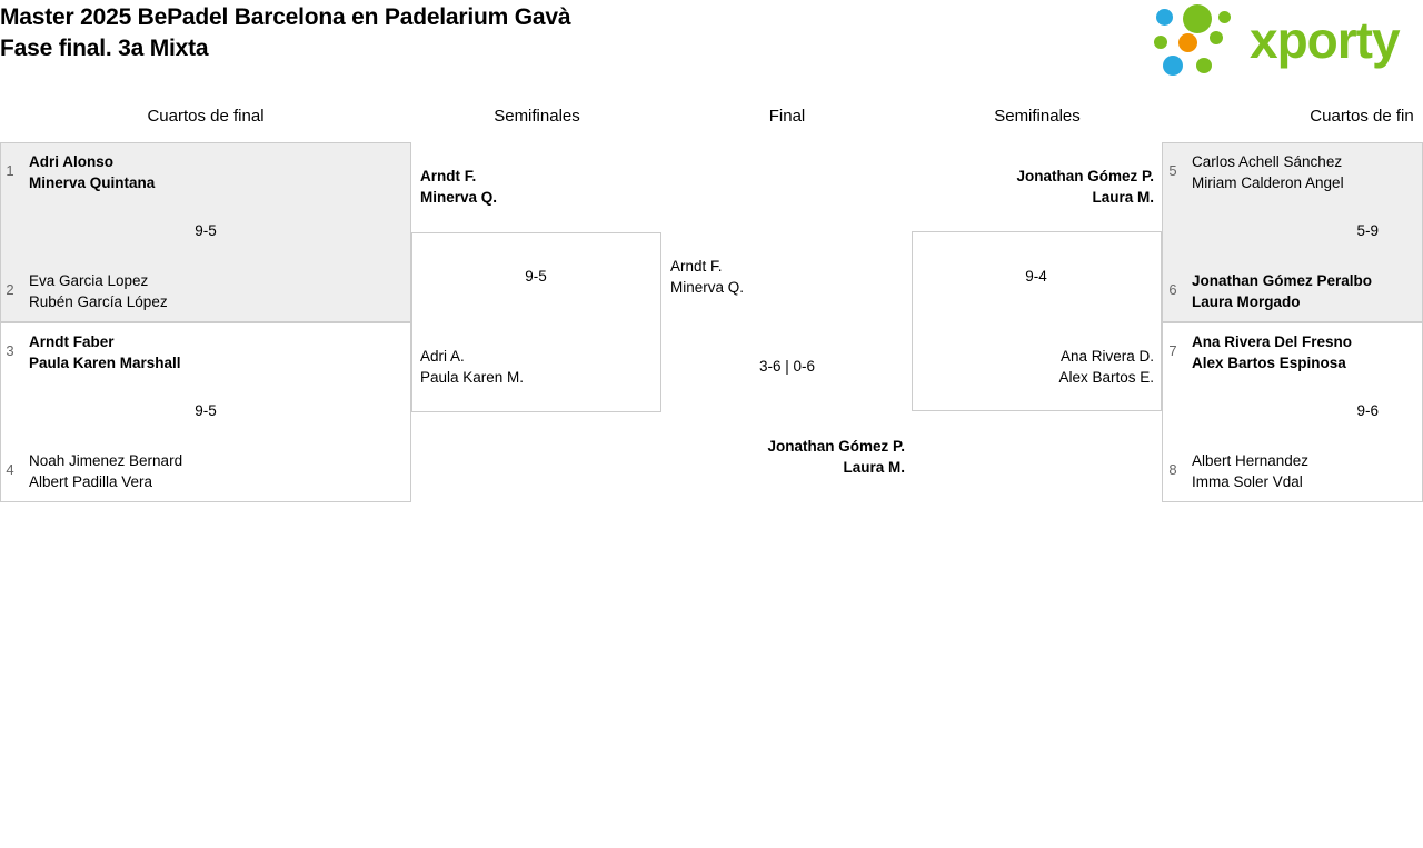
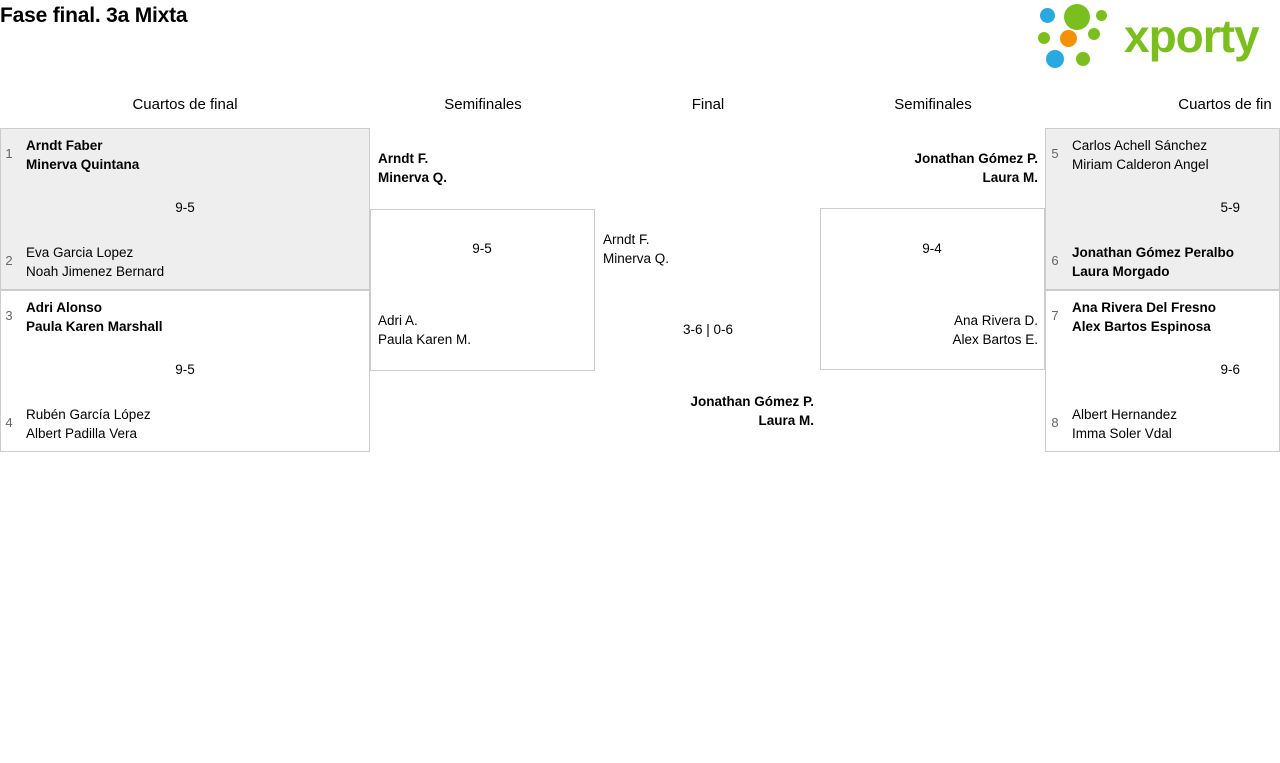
- Master 2025 BePadel Barcelona en Padelarium Gavà
  Fase final. 3a Mixta
  xporty
  Cuartos de final
  Semifinales
  Final
  Semifinales
  Cuartos de fin
  1
- Adri Alonso
+ Arndt Faber
  Minerva Quintana
  9-5
  2
  Eva Garcia Lopez
- Rubén García López
+ Noah Jimenez Bernard
  3
- Arndt Faber
+ Adri Alonso
  Paula Karen Marshall
  9-5
  4
- Noah Jimenez Bernard
+ Rubén García López
  Albert Padilla Vera
  Arndt F.
  Minerva Q.
  9-5
  Adri A.
  Paula Karen M.
  Arndt F.
  Minerva Q.
  3-6 | 0-6
  Jonathan Gómez P.
  Laura M.
  Jonathan Gómez P.
  Laura M.
  9-4
  Ana Rivera D.
  Alex Bartos E.
  5
  Carlos Achell Sánchez
  Miriam Calderon Angel
  5-9
  6
  Jonathan Gómez Peralbo
  Laura Morgado
  7
  Ana Rivera Del Fresno
  Alex Bartos Espinosa
  9-6
  8
  Albert Hernandez
  Imma Soler Vdal
